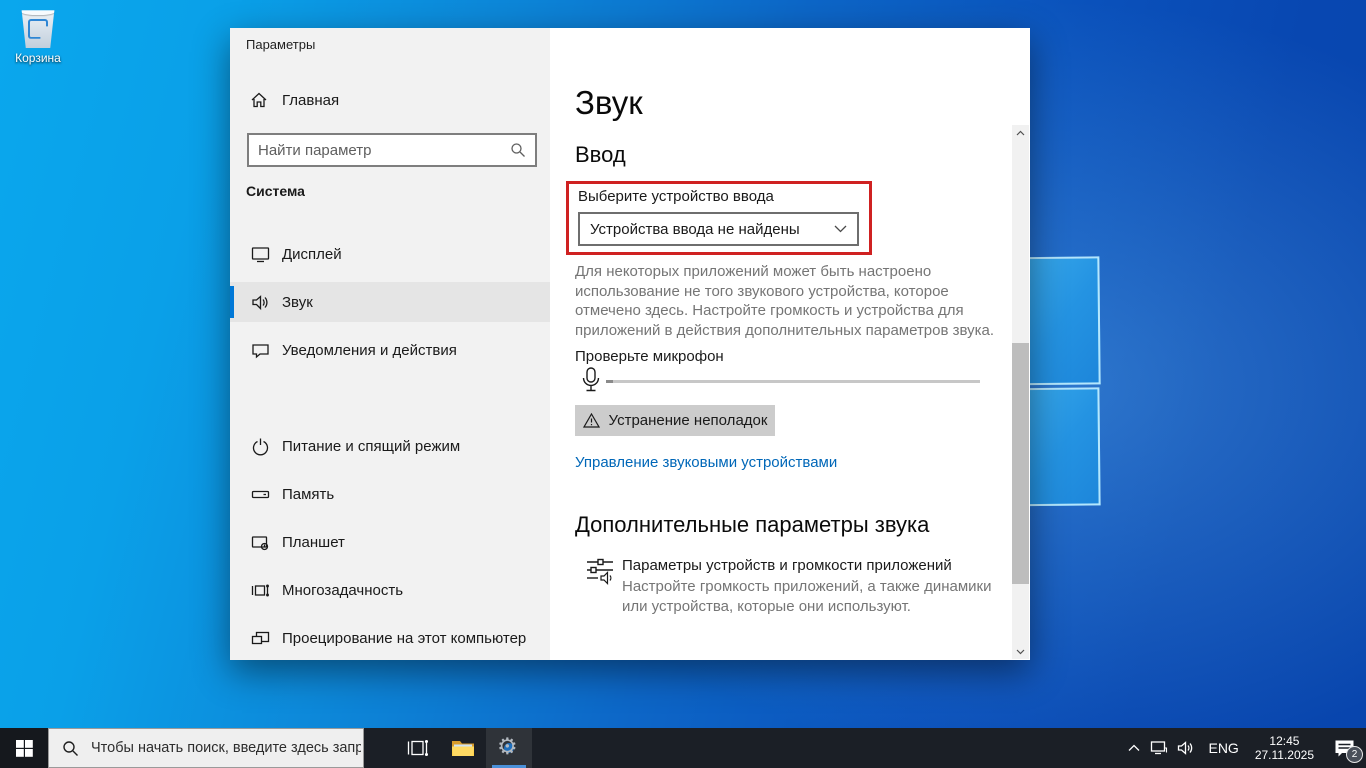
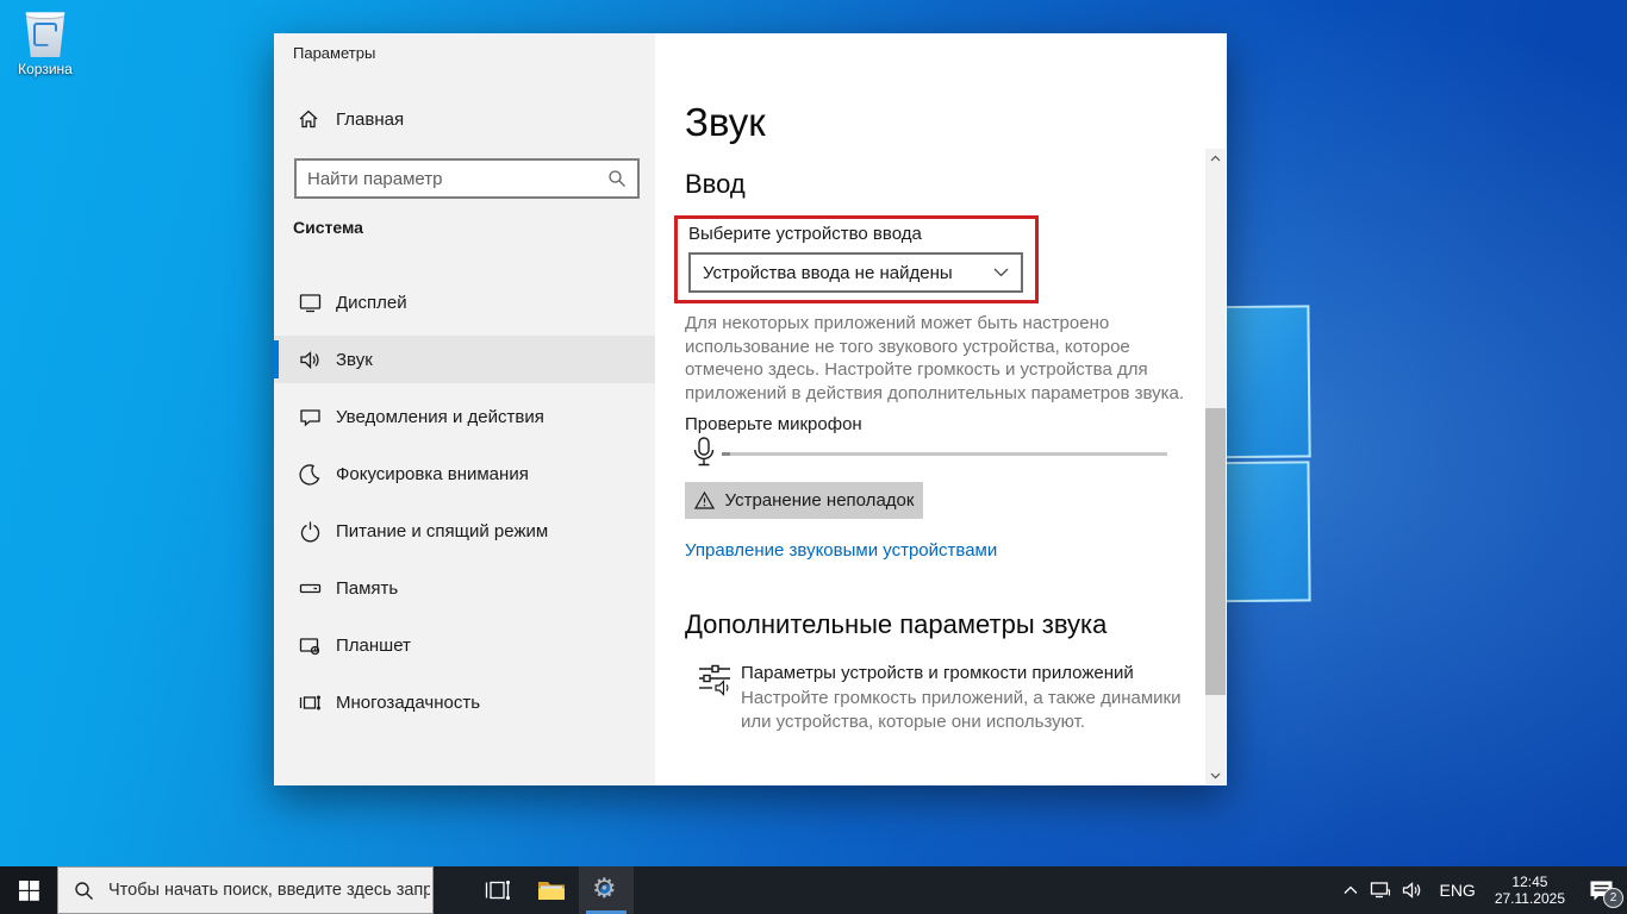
  Корзина
  Параметры
  Главная
  Найти параметр
  Система
  Дисплей
  Звук
  Уведомления и действия
+ Фокусировка внимания
  Питание и спящий режим
  Память
  Планшет
  Многозадачность
- Проецирование на этот компьютер
  Звук
  Ввод
  Выберите устройство ввода
  Устройства ввода не найдены
  Для некоторых приложений может быть настроено использование не того звукового устройства, которое отмечено здесь. Настройте громкость и устройства для приложений в действия дополнительных параметров звука.
  Проверьте микрофон
  Устранение неполадок
  Управление звуковыми устройствами
  Дополнительные параметры звука
  Параметры устройств и громкости приложений
  Настройте громкость приложений, а также динамики или устройства, которые они используют.
  Чтобы начать поиск, введите здесь запр
  ⚙
  ENG
  12:45
  27.11.2025
  2
